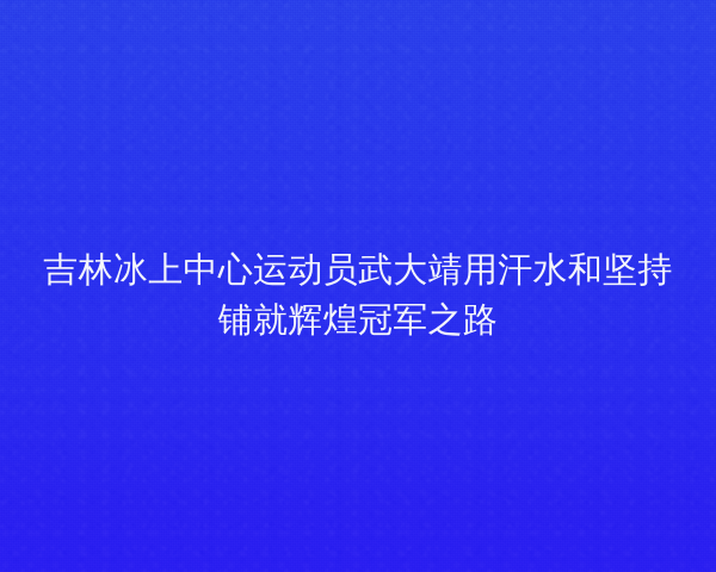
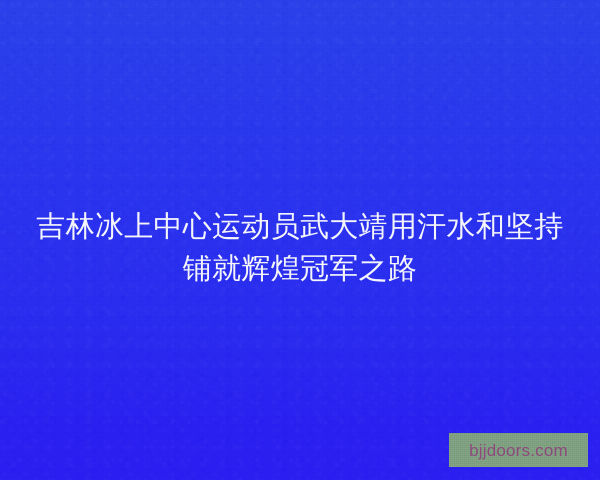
  吉林冰上中心运动员武大靖用汗水和坚持
  铺就辉煌冠军之路
+ bjjdoors.com
